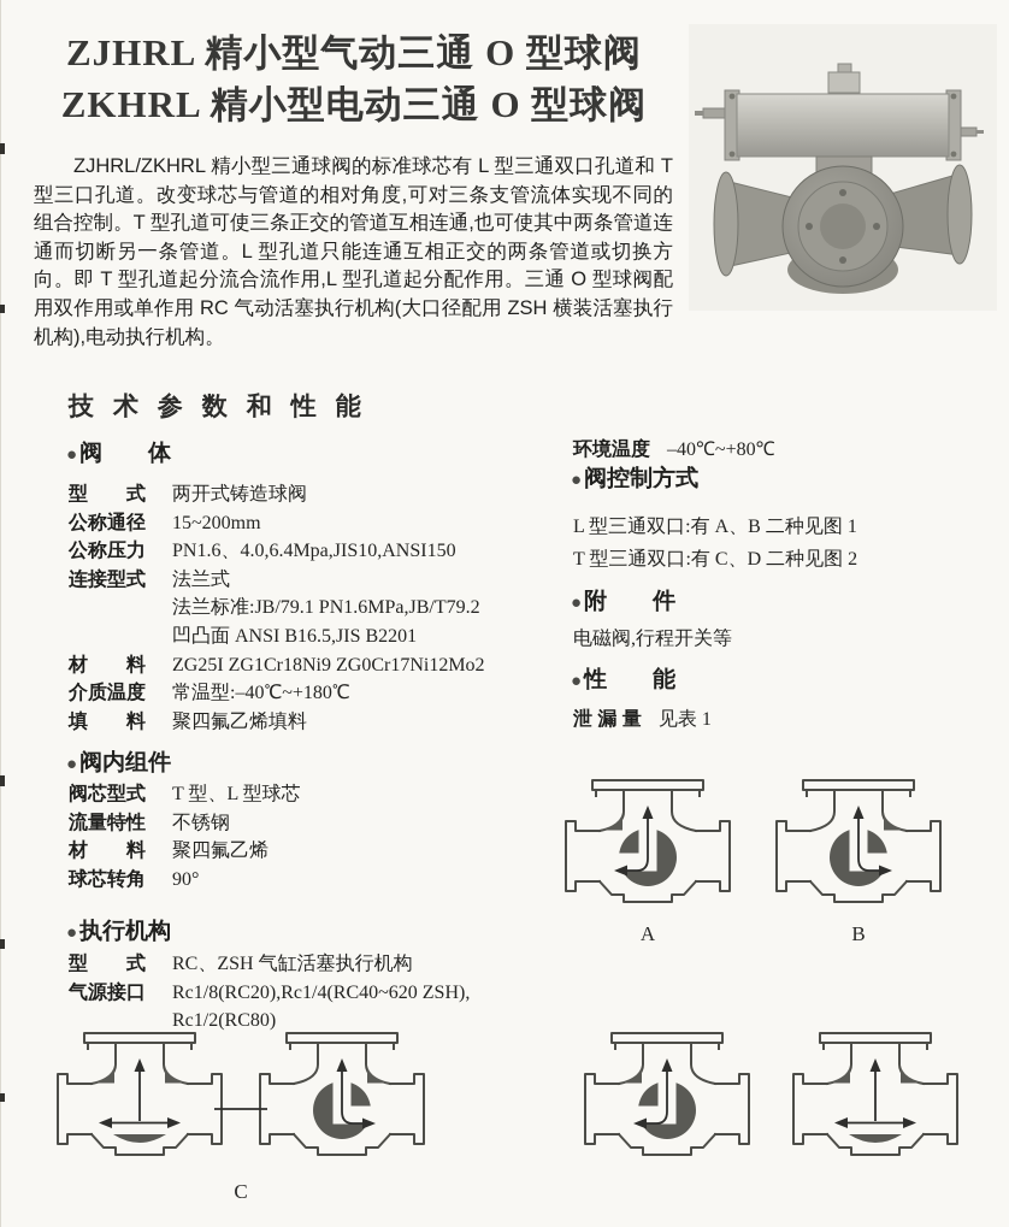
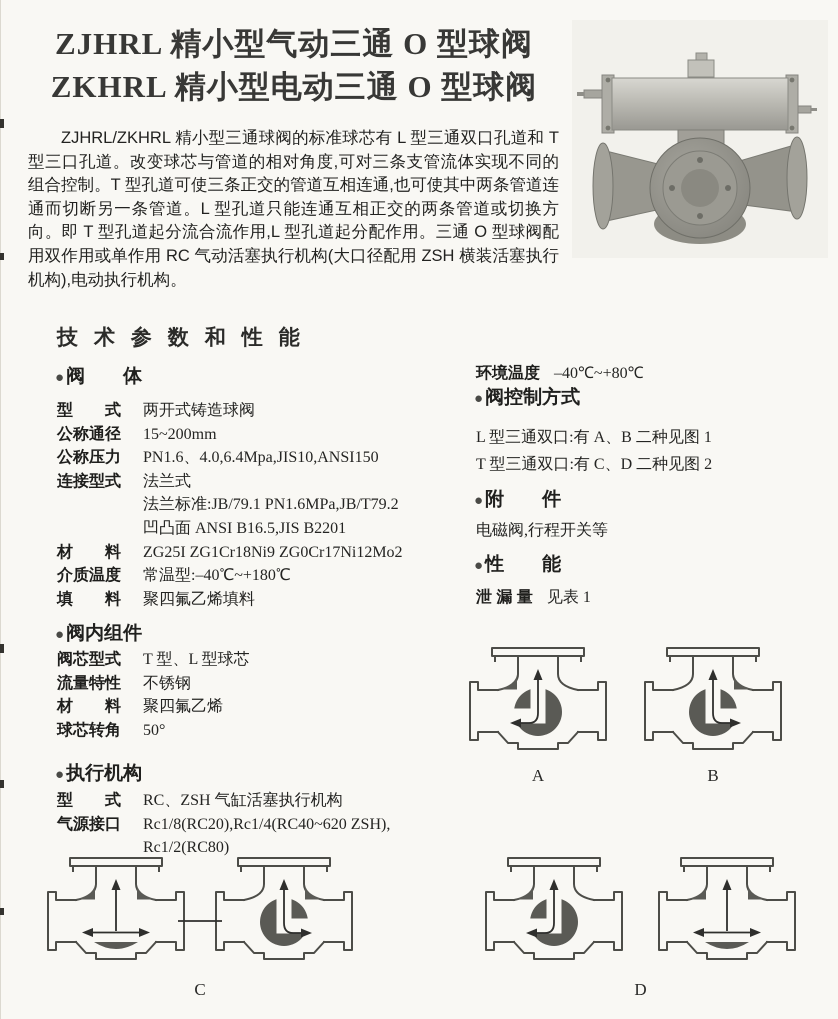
  ZJHRL 精小型气动三通 O 型球阀
  ZKHRL 精小型电动三通 O 型球阀
  ZJHRL/ZKHRL 精小型三通球阀的标准球芯有 L 型三通双口孔道和 T 型三口孔道。改变球芯与管道的相对角度,可对三条支管流体实现不同的组合控制。T 型孔道可使三条正交的管道互相连通,也可使其中两条管道连通而切断另一条管道。L 型孔道只能连通互相正交的两条管道或切换方向。即 T 型孔道起分流合流作用,L 型孔道起分配作用。三通 O 型球阀配用双作用或单作用 RC 气动活塞执行机构(大口径配用 ZSH 横装活塞执行机构),电动执行机构。
  技术参数和性能
  ●阀 体
  型 式
  两开式铸造球阀
  公称通径
  15~200mm
  公称压力
  PN1.6、4.0,6.4Mpa,JIS10,ANSI150
  连接型式
  法兰式
  法兰标准:JB/79.1 PN1.6MPa,JB/T79.2
  凹凸面 ANSI B16.5,JIS B2201
  材 料
  ZG25I ZG1Cr18Ni9 ZG0Cr17Ni12Mo2
  介质温度
  常温型:–40℃~+180℃
  填 料
  聚四氟乙烯填料
  环境温度
  –40℃~+80℃
  ●阀控制方式
  L 型三通双口:有 A、B 二种见图 1
  T 型三通双口:有 C、D 二种见图 2
  ●附 件
  电磁阀,行程开关等
  ●性 能
  泄 漏 量
  见表 1
  ●阀内组件
  阀芯型式
  T 型、L 型球芯
  流量特性
  不锈钢
  材 料
  聚四氟乙烯
  球芯转角
- 90°
+ 50°
  ●执行机构
  型 式
  RC、ZSH 气缸活塞执行机构
  气源接口
  Rc1/8(RC20),Rc1/4(RC40~620 ZSH),
  Rc1/2(RC80)
  A
  B
  C
+ D
